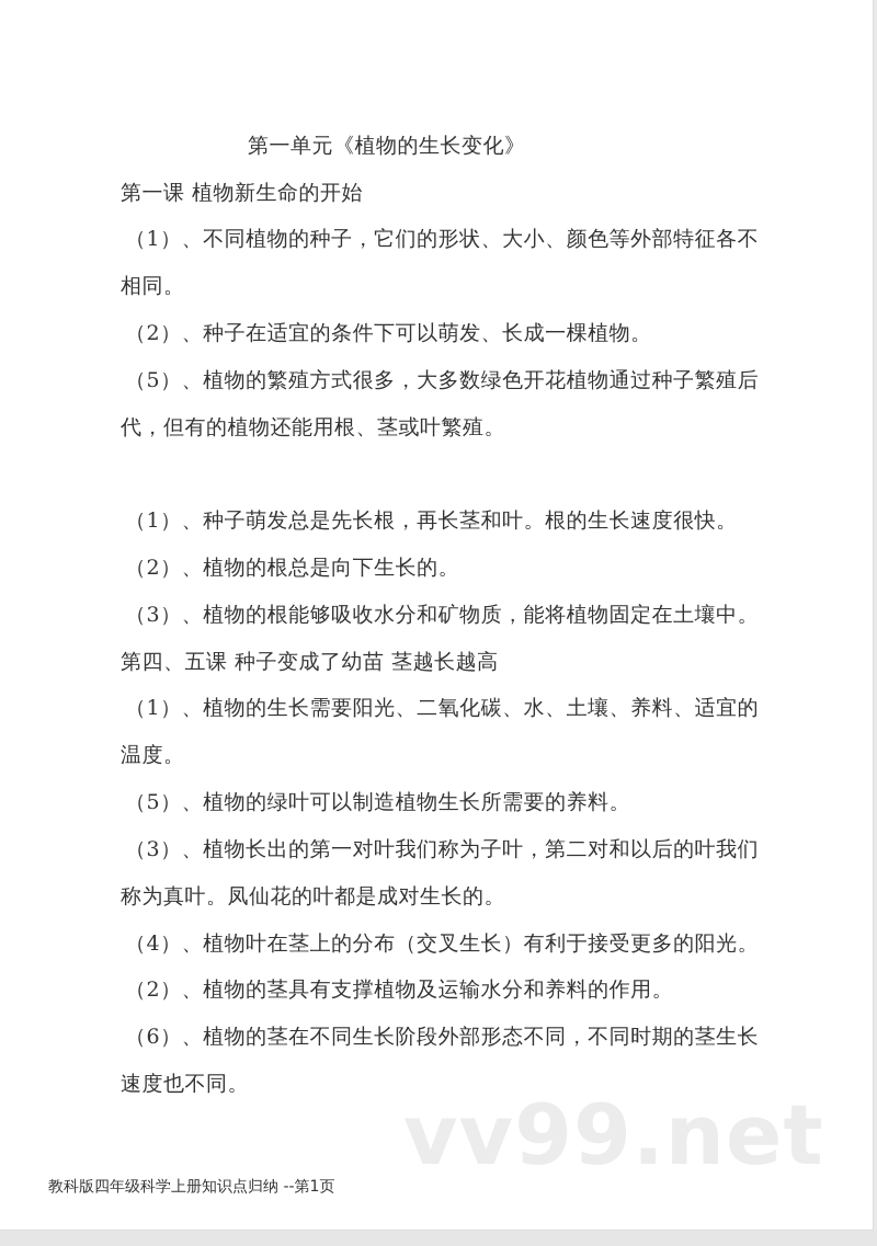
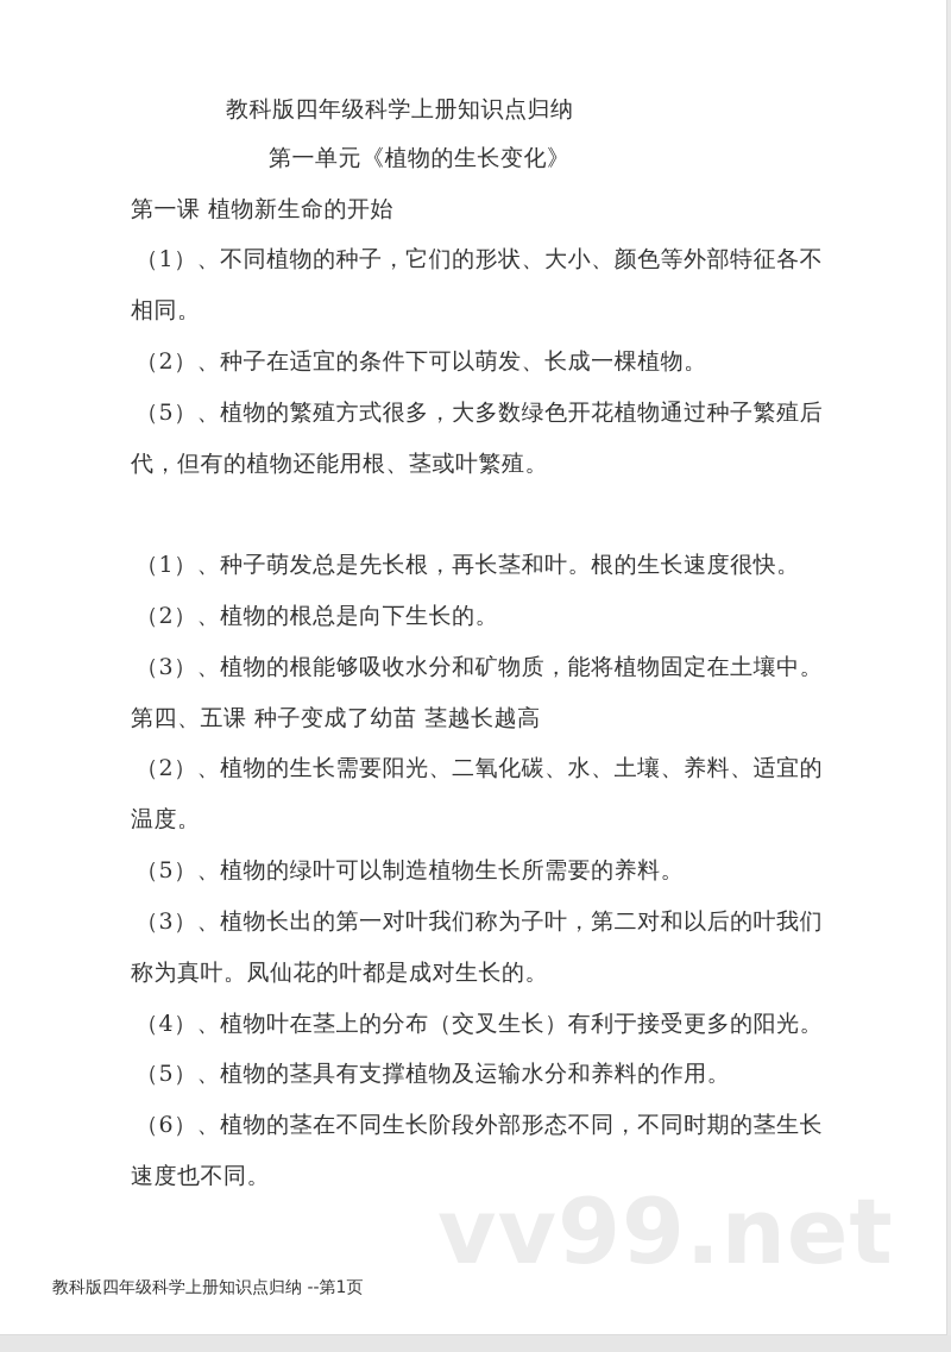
+ 教科版四年级科学上册知识点归纳
  第一单元《植物的生长变化》
  第一课 植物新生命的开始
  （1）、不同植物的种子，它们的形状、大小、颜色等外部特征各不
  相同。
  （2）、种子在适宜的条件下可以萌发、长成一棵植物。
  （5）、植物的繁殖方式很多，大多数绿色开花植物通过种子繁殖后
  代，但有的植物还能用根、茎或叶繁殖。
  （1）、种子萌发总是先长根，再长茎和叶。根的生长速度很快。
  （2）、植物的根总是向下生长的。
  （3）、植物的根能够吸收水分和矿物质，能将植物固定在土壤中。
  第四、五课 种子变成了幼苗 茎越长越高
- （1）、植物的生长需要阳光、二氧化碳、水、土壤、养料、适宜的
+ （2）、植物的生长需要阳光、二氧化碳、水、土壤、养料、适宜的
  温度。
  （5）、植物的绿叶可以制造植物生长所需要的养料。
  （3）、植物长出的第一对叶我们称为子叶，第二对和以后的叶我们
  称为真叶。凤仙花的叶都是成对生长的。
  （4）、植物叶在茎上的分布（交叉生长）有利于接受更多的阳光。
- （2）、植物的茎具有支撑植物及运输水分和养料的作用。
+ （5）、植物的茎具有支撑植物及运输水分和养料的作用。
  （6）、植物的茎在不同生长阶段外部形态不同，不同时期的茎生长
  速度也不同。
  教科版四年级科学上册知识点归纳 --第1页
